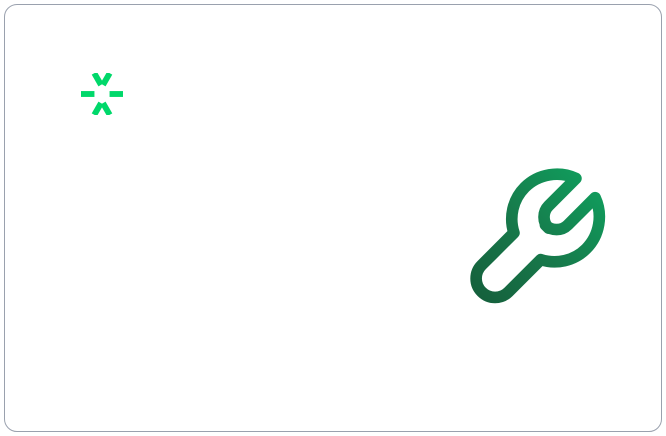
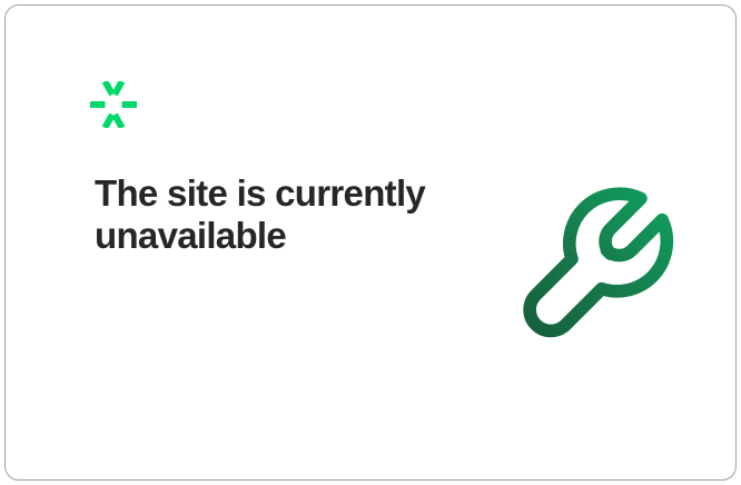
+ The site is currently unavailable
